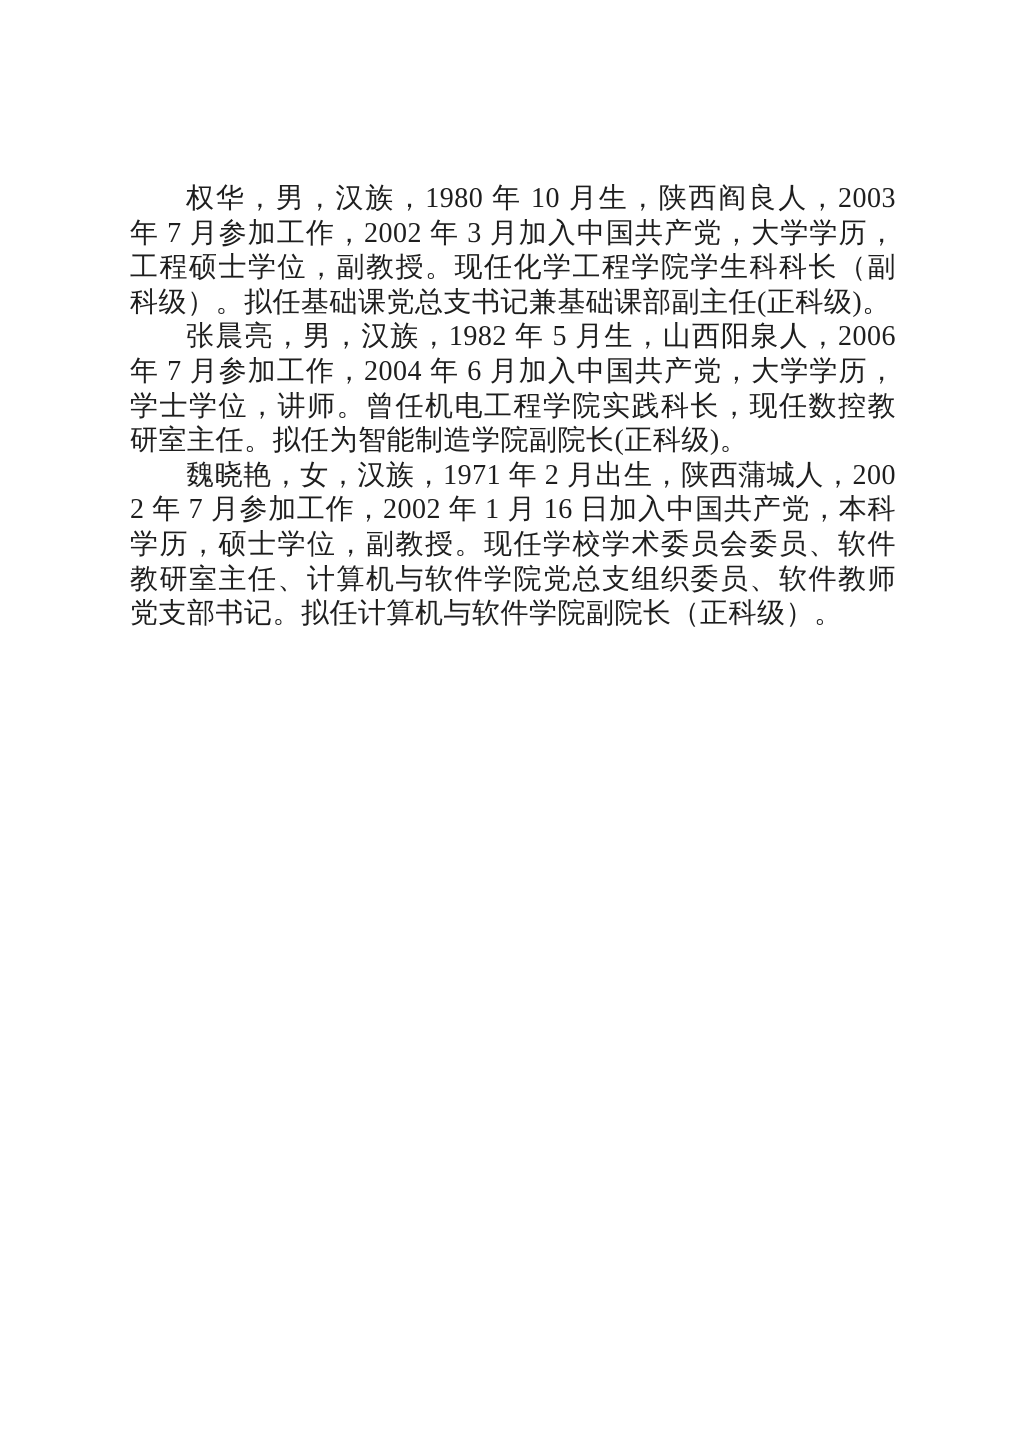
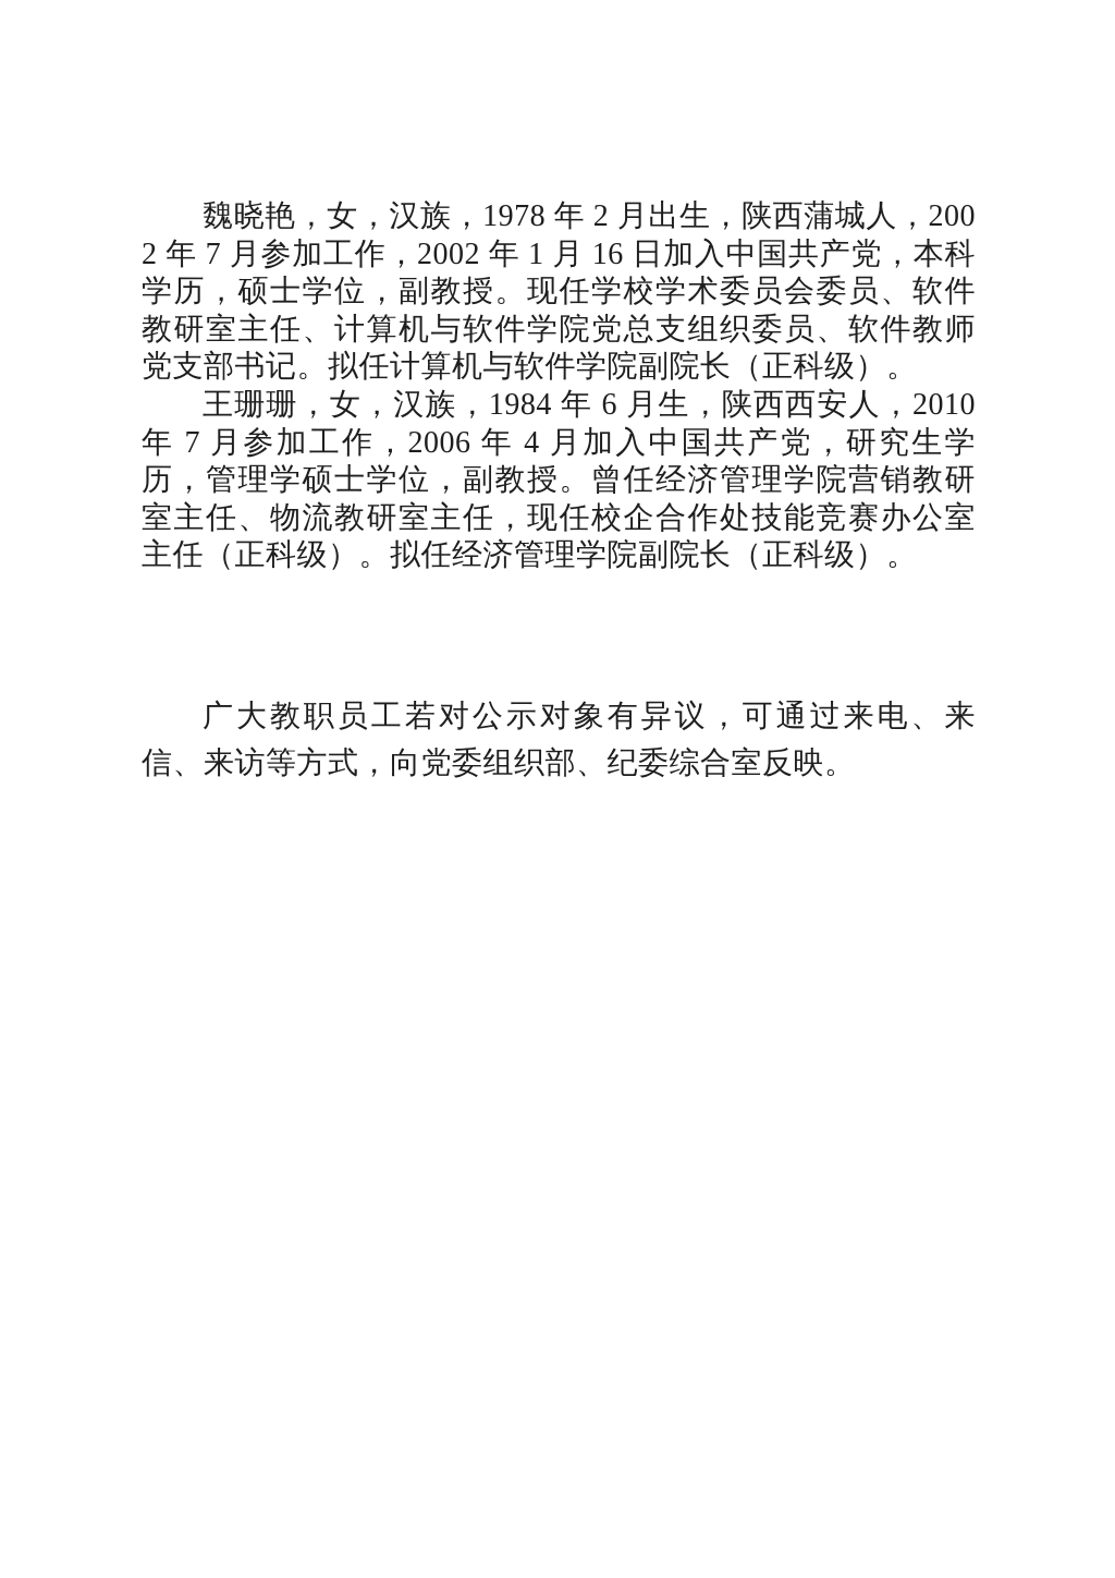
- 权华，男，汉族，1980 年 10 月生，陕西阎良人，2003 年 7 月参加工作，2002 年 3 月加入中国共产党，大学学历，工程硕士学位，副教授。现任化学工程学院学生科科长（副科级）。拟任基础课党总支书记兼基础课部副主任(正科级)。
- 张晨亮，男，汉族，1982 年 5 月生，山西阳泉人，2006 年 7 月参加工作，2004 年 6 月加入中国共产党，大学学历，学士学位，讲师。曾任机电工程学院实践科长，现任数控教研室主任。拟任为智能制造学院副院长(正科级)。
- 魏晓艳，女，汉族，1971 年 2 月出生，陕西蒲城人，2002 年 7 月参加工作，2002 年 1 月 16 日加入中国共产党，本科学历，硕士学位，副教授。现任学校学术委员会委员、软件教研室主任、计算机与软件学院党总支组织委员、软件教师党支部书记。拟任计算机与软件学院副院长（正科级）。
+ 魏晓艳，女，汉族，1978 年 2 月出生，陕西蒲城人，2002 年 7 月参加工作，2002 年 1 月 16 日加入中国共产党，本科学历，硕士学位，副教授。现任学校学术委员会委员、软件教研室主任、计算机与软件学院党总支组织委员、软件教师党支部书记。拟任计算机与软件学院副院长（正科级）。
+ 王珊珊，女，汉族，1984 年 6 月生，陕西西安人，2010 年 7 月参加工作，2006 年 4 月加入中国共产党，研究生学历，管理学硕士学位，副教授。曾任经济管理学院营销教研室主任、物流教研室主任，现任校企合作处技能竞赛办公室主任（正科级）。拟任经济管理学院副院长（正科级）。
+ 广大教职员工若对公示对象有异议，可通过来电、来信、来访等方式，向党委组织部、纪委综合室反映。
